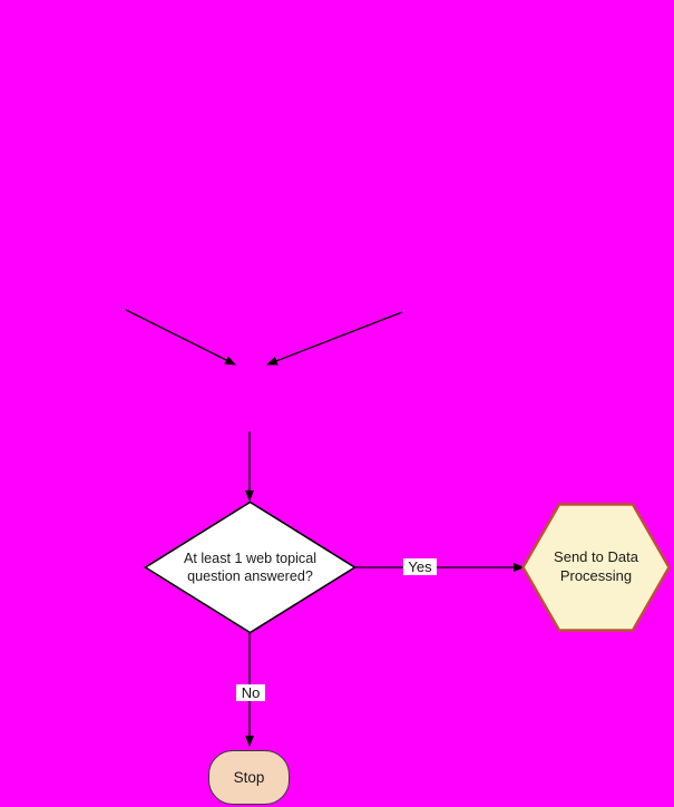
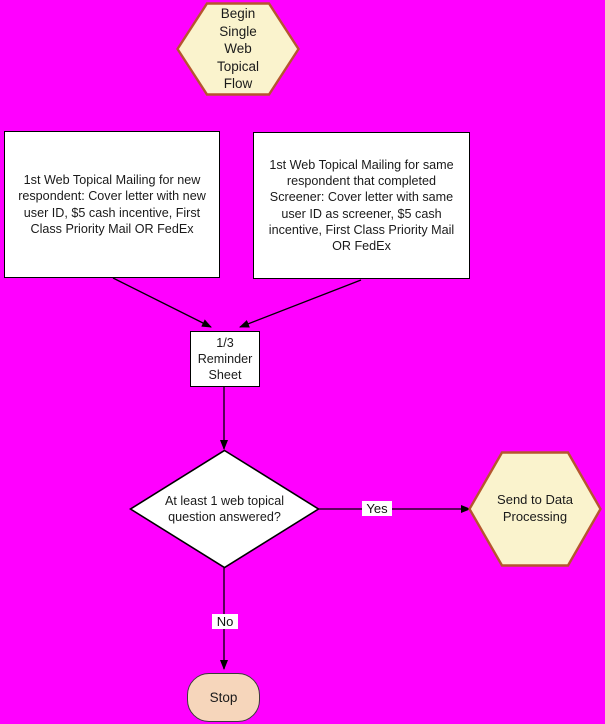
+ Begin
+ Single
+ Web
+ Topical
+ Flow
+ 1st Web Topical Mailing for new respondent: Cover letter with new user ID, $5 cash incentive, First Class Priority Mail OR FedEx
+ 1st Web Topical Mailing for same respondent that completed Screener: Cover letter with same user ID as screener, $5 cash incentive, First Class Priority Mail OR FedEx
+ 1/3
+ Reminder
+ Sheet
  At least 1 web topical
  question answered?
  Send to Data
  Processing
  Stop
  Yes
  No
